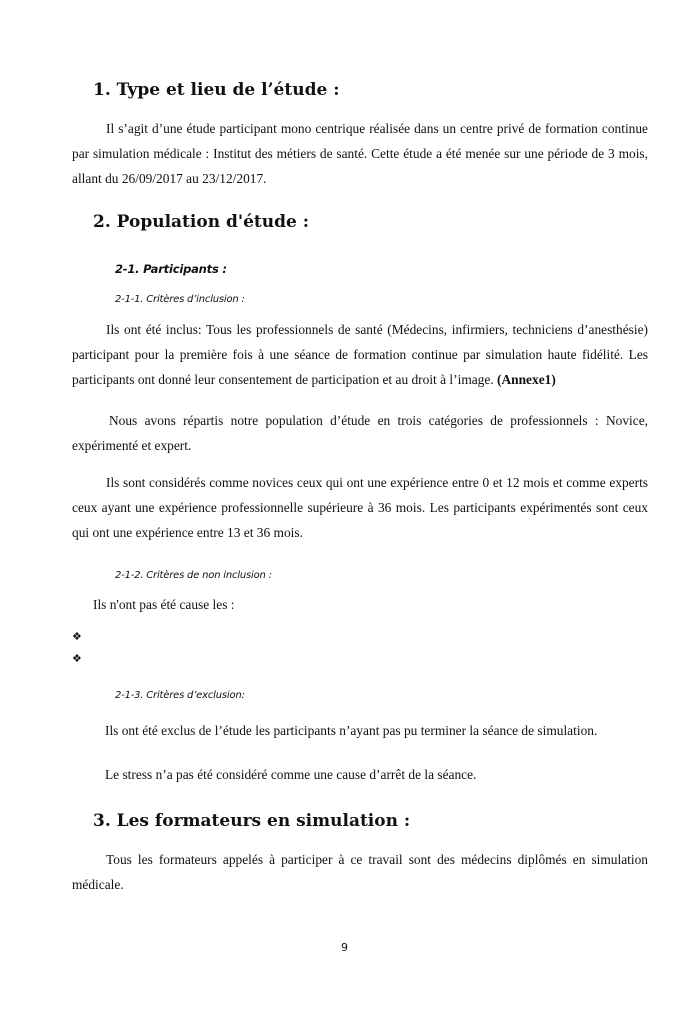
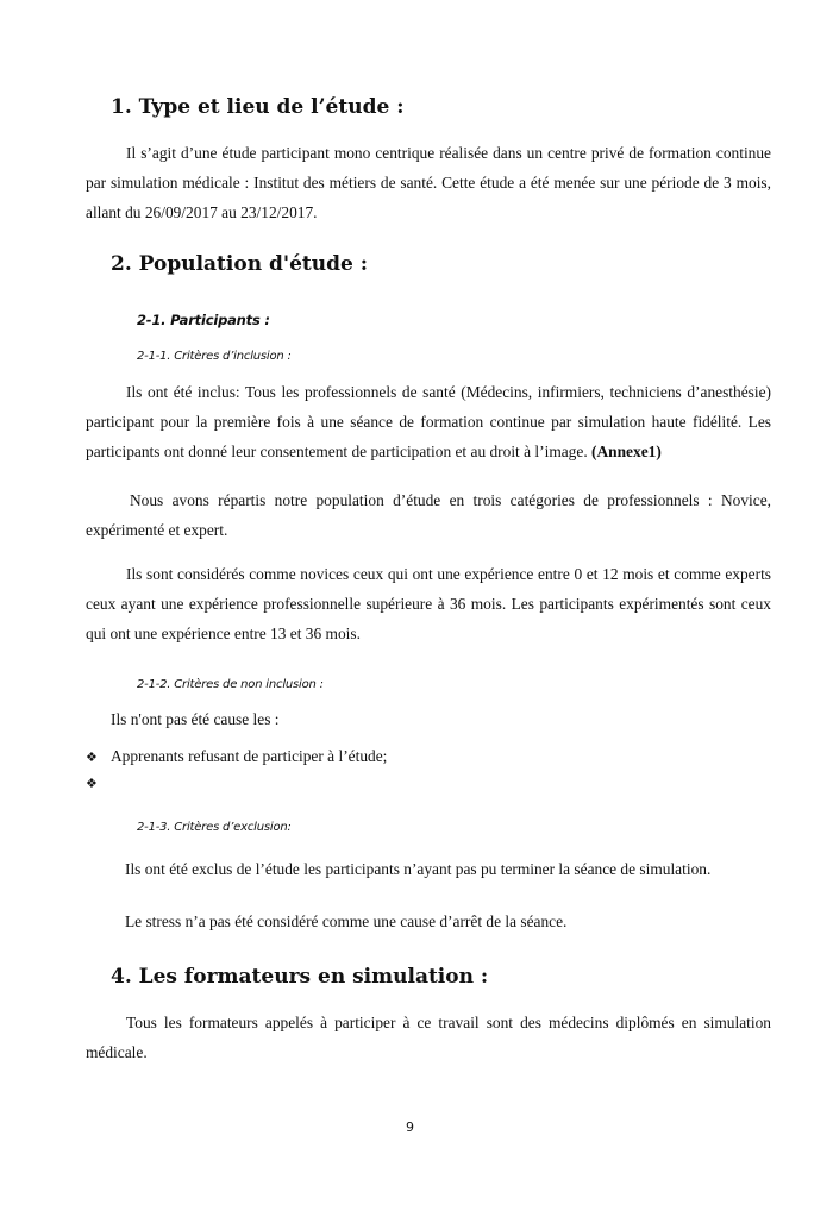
  1. Type et lieu de l’étude :
  Il s’agit d’une étude participant mono centrique réalisée dans un centre privé de formation continue par simulation médicale : Institut des métiers de santé. Cette étude a été menée sur une période de 3 mois, allant du 26/09/2017 au 23/12/2017.
  2. Population d'étude :
  2-1. Participants :
  2-1-1. Critères d’inclusion :
  Ils ont été inclus: Tous les professionnels de santé (Médecins, infirmiers, techniciens d’anesthésie) participant pour la première fois à une séance de formation continue par simulation haute fidélité. Les participants ont donné leur consentement de participation et au droit à l’image. (Annexe1)
  Nous avons répartis notre population d’étude en trois catégories de professionnels : Novice, expérimenté et expert.
  Ils sont considérés comme novices ceux qui ont une expérience entre 0 et 12 mois et comme experts ceux ayant une expérience professionnelle supérieure à 36 mois. Les participants expérimentés sont ceux qui ont une expérience entre 13 et 36 mois.
  2-1-2. Critères de non inclusion :
  Ils n'ont pas été cause les :
  ❖
+ Apprenants refusant de participer à l’étude;
  ❖
  2-1-3. Critères d’exclusion:
  Ils ont été exclus de l’étude les participants n’ayant pas pu terminer la séance de simulation.
  Le stress n’a pas été considéré comme une cause d’arrêt de la séance.
- 3. Les formateurs en simulation :
+ 4. Les formateurs en simulation :
  Tous les formateurs appelés à participer à ce travail sont des médecins diplômés en simulation médicale.
  9
